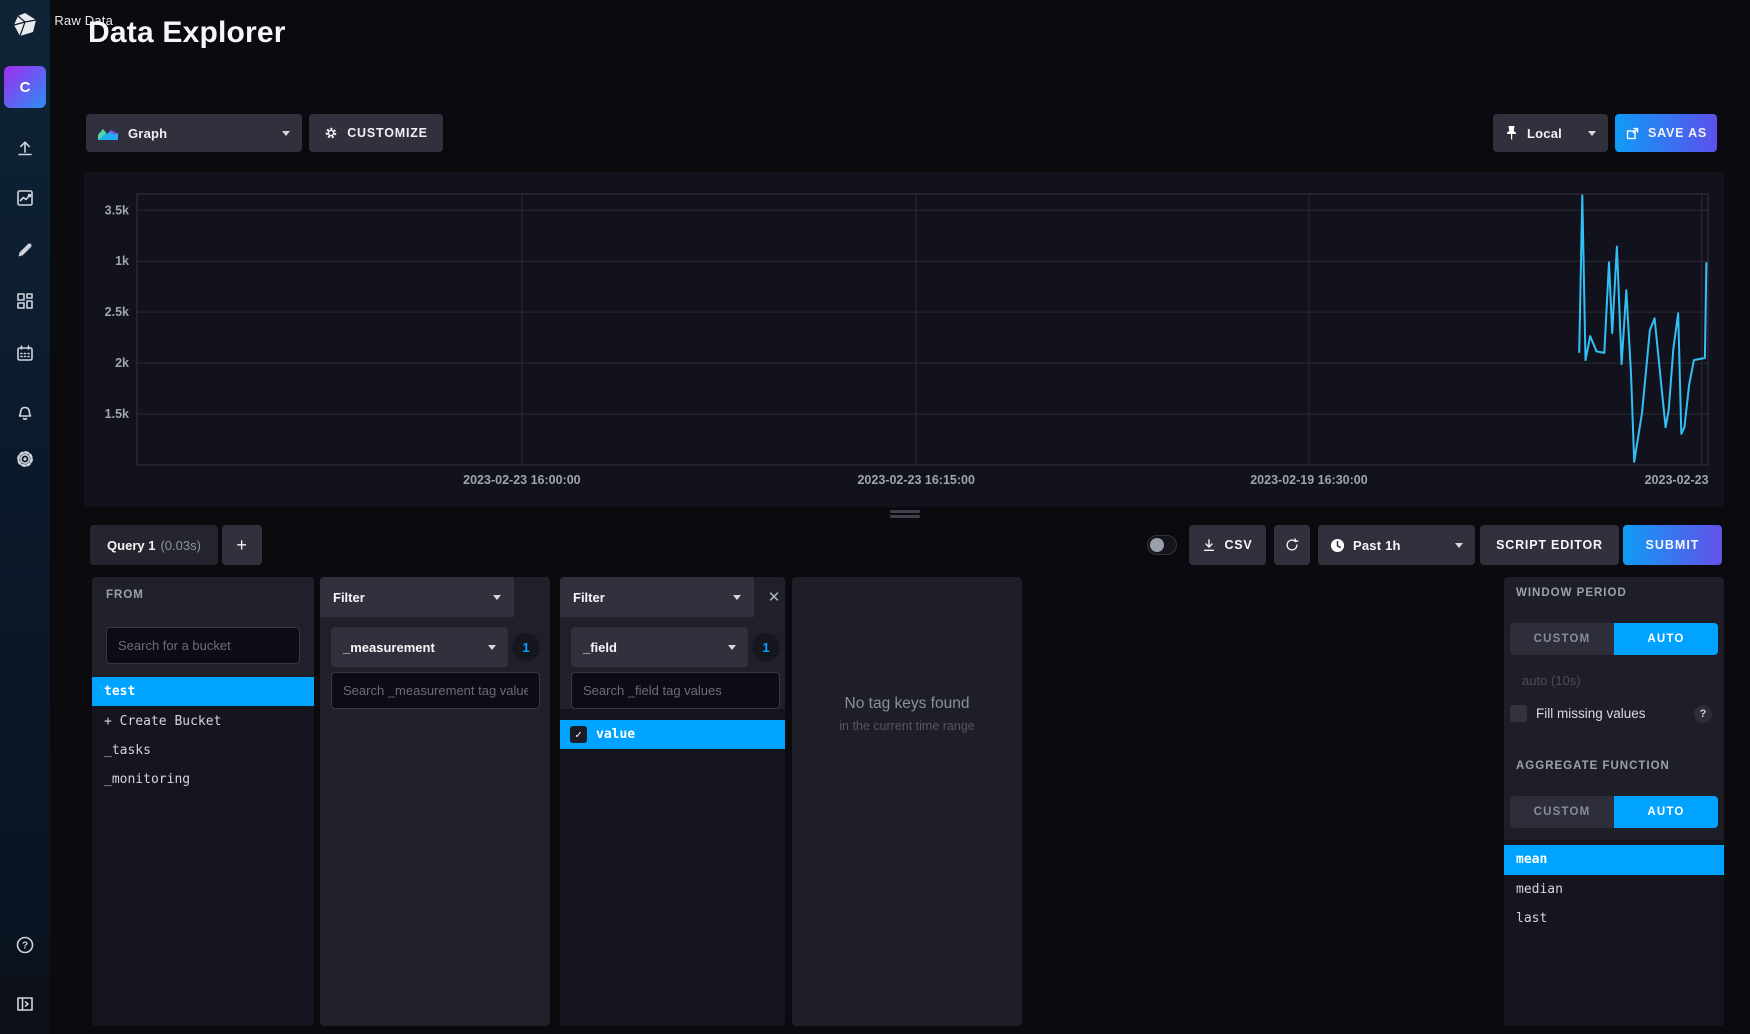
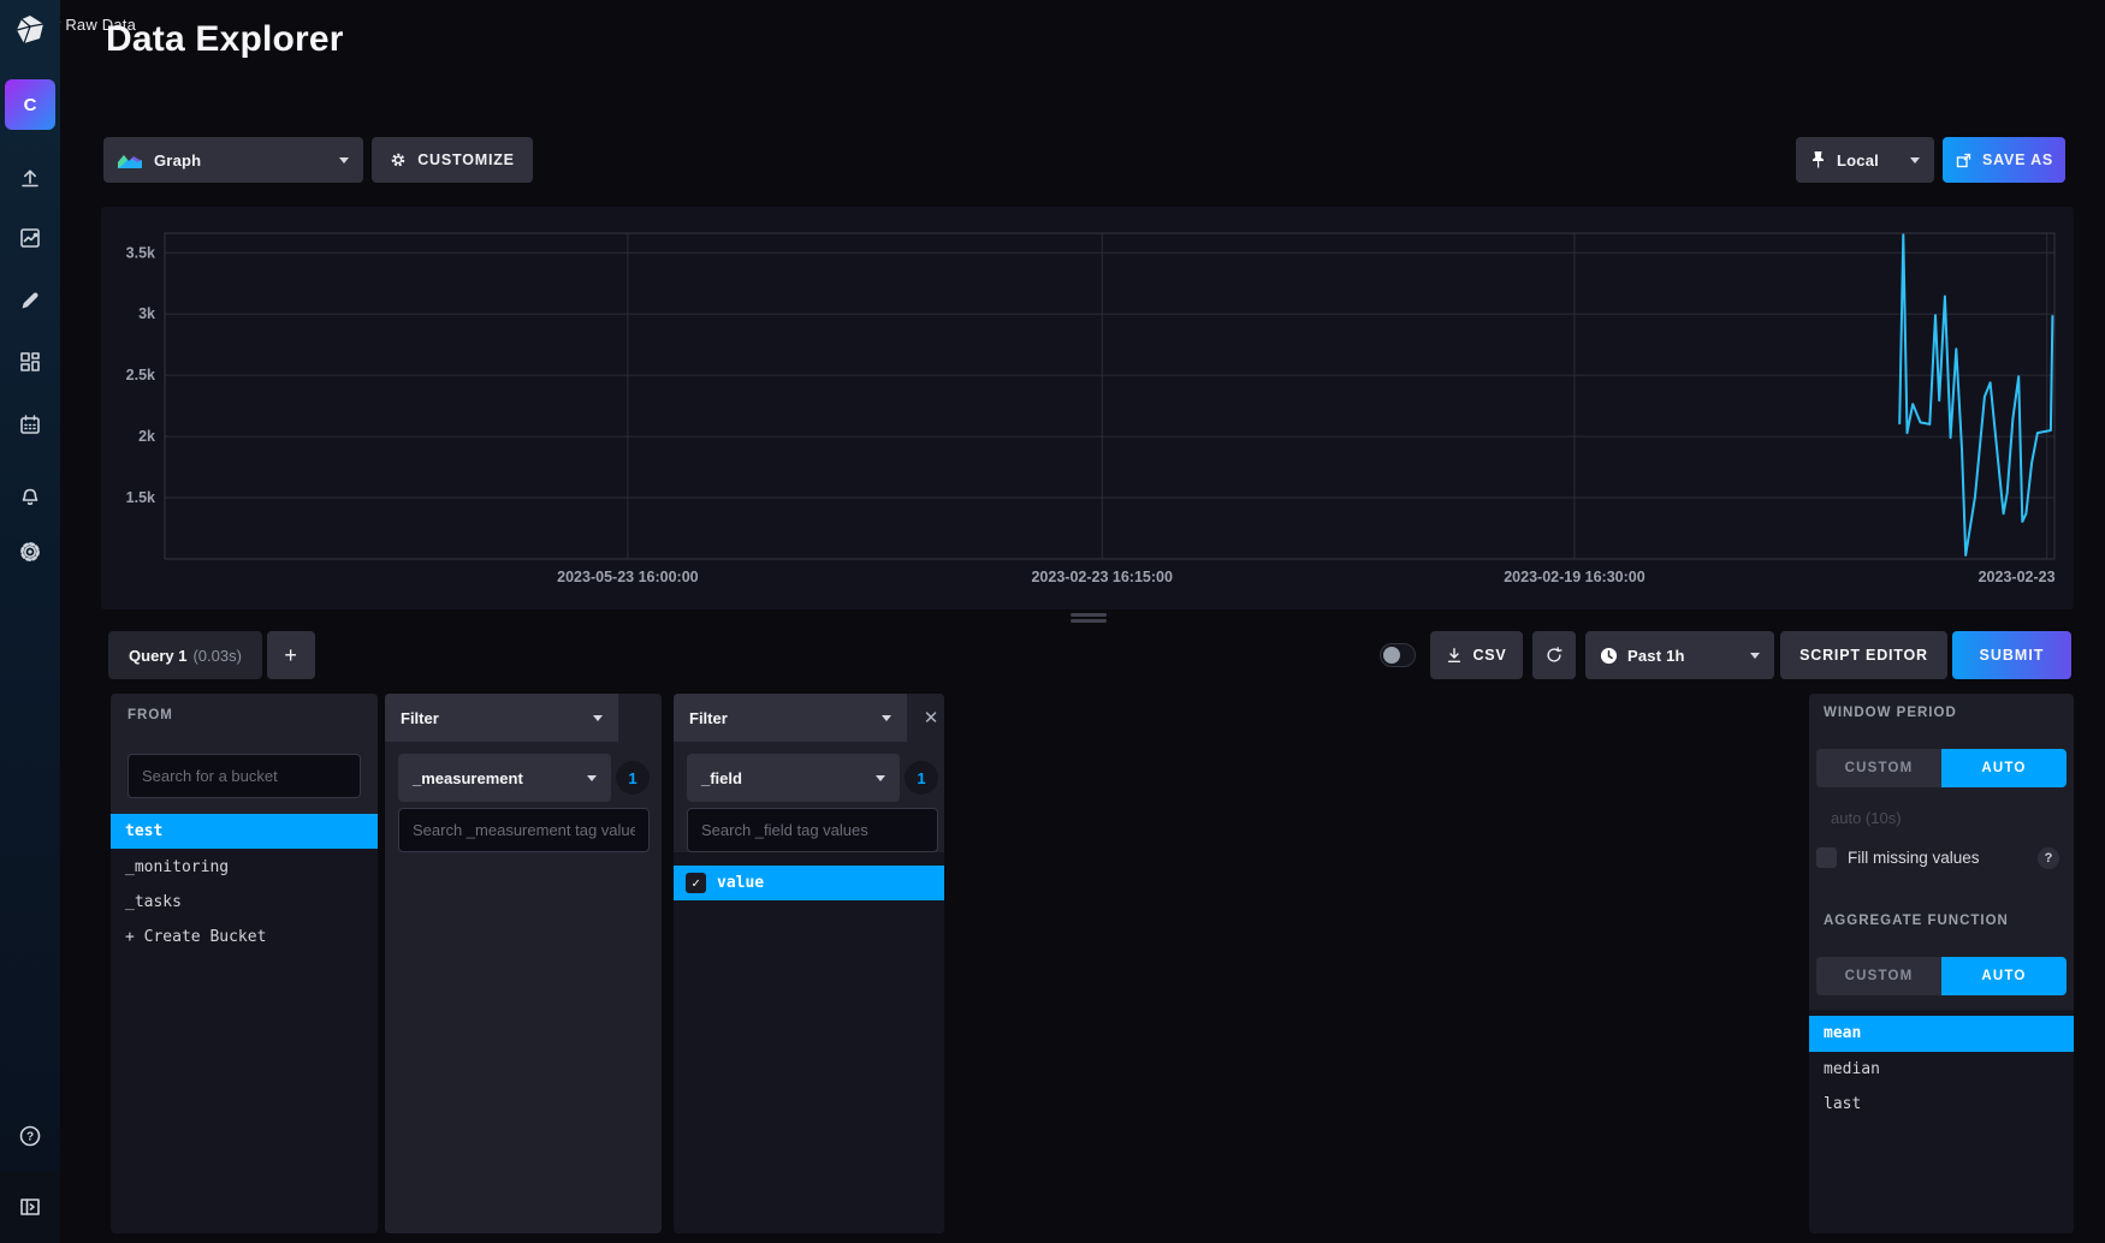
  C
  ?
  Data Explorer
  Graph
  CUSTOMIZE
  Local
  SAVE AS
  1.5k
  2k
  2.5k
- 1k
+ 3k
  3.5k
- 2023-02-23 16:00:00
+ 2023-05-23 16:00:00
  2023-02-23 16:15:00
  2023-02-19 16:30:00
  2023-02-23
  Query 1
  (0.03s)
  +
  CSV
  Past 1h
  SCRIPT EDITOR
  SUBMIT
  FROM
  Search for a bucket
  test
- + Create Bucket
+ _monitoring
  _tasks
- _monitoring
+ + Create Bucket
  Filter
  _measurement
  1
  Search _measurement tag value
  Filter
  ✕
  _field
  1
  Search _field tag values
  value
- No tag keys found
- in the current time range
  WINDOW PERIOD
  CUSTOM
  AUTO
  auto (10s)
  Fill missing values
  ?
  AGGREGATE FUNCTION
  CUSTOM
  AUTO
  mean
  median
  last
